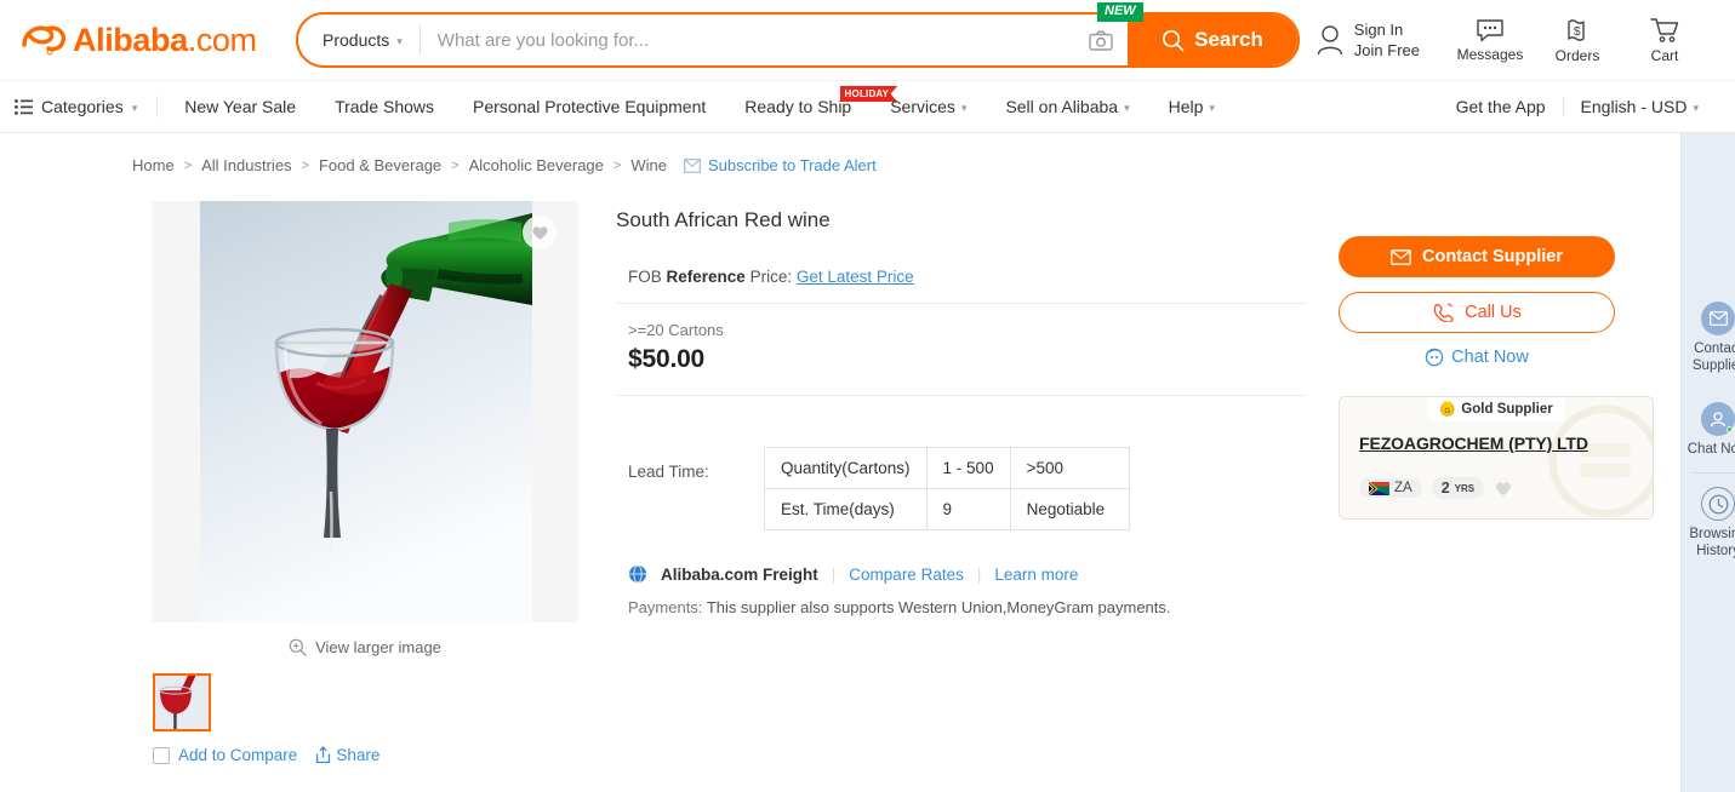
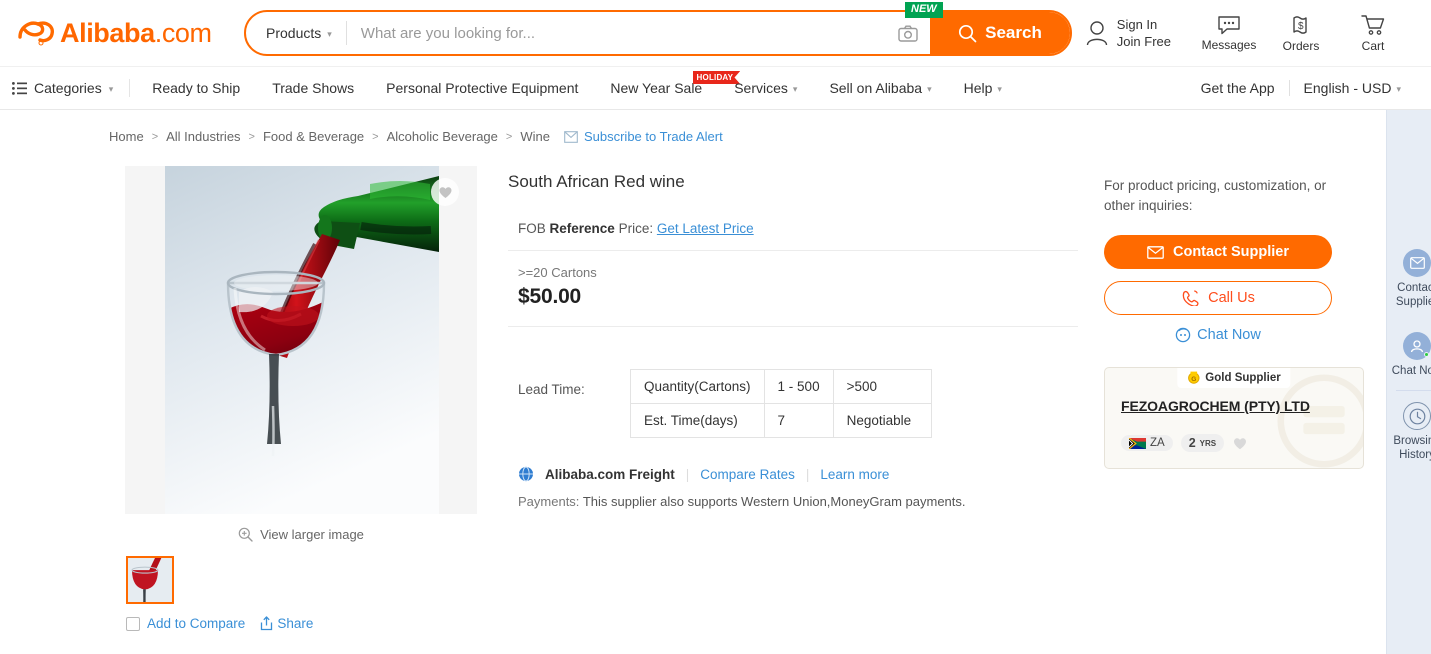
  Alibaba.com
  Products
  ▾
  What are you looking for...
  Search
  NEW
  Sign In
  Join Free
  Messages
  $
  Orders
  Cart
  Categories
  ▾
- New Year Sale
+ Ready to Ship
  Trade Shows
  Personal Protective Equipment
- Ready to Ship
+ New Year Sale
  HOLIDAY
  Services
  ▾
  Sell on Alibaba
  ▾
  Help
  ▾
  Get the App
  English - USD
  ▾
  Home
  >
  All Industries
  >
  Food & Beverage
  >
  Alcoholic Beverage
  >
  Wine
  Subscribe to Trade Alert
  View larger image
  Add to Compare
  Share
  South African Red wine
  FOB Reference Price: Get Latest Price
  >=20 Cartons
  $50.00
  Lead Time:
  Quantity(Cartons)	1 - 500	>500
- Est. Time(days)	9	Negotiable
+ Est. Time(days)	7	Negotiable
  Alibaba.com Freight
  |
  Compare Rates
  |
  Learn more
  Payments: This supplier also supports Western Union,MoneyGram payments.
+ For product pricing, customization, or other inquiries:
  Contact Supplier
  Call Us
  Chat Now
  Gold Supplier
  FEZOAGROCHEM (PTY) LTD
  ZA
  2
  YRS
  Conta Suppli
  Chat N
  Browsi Histor
